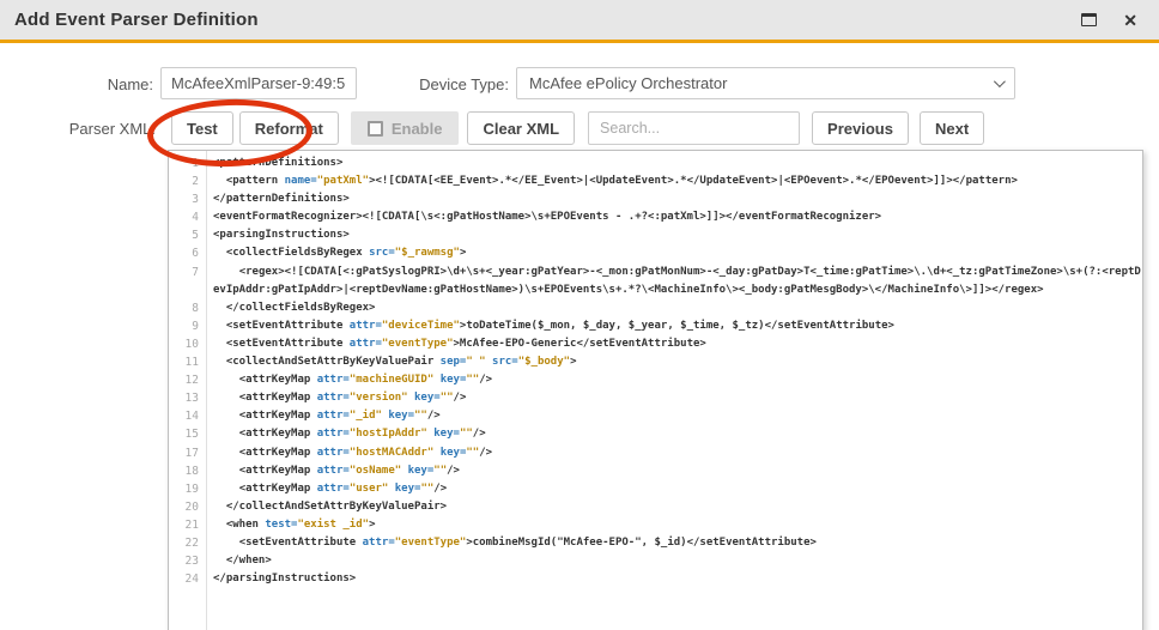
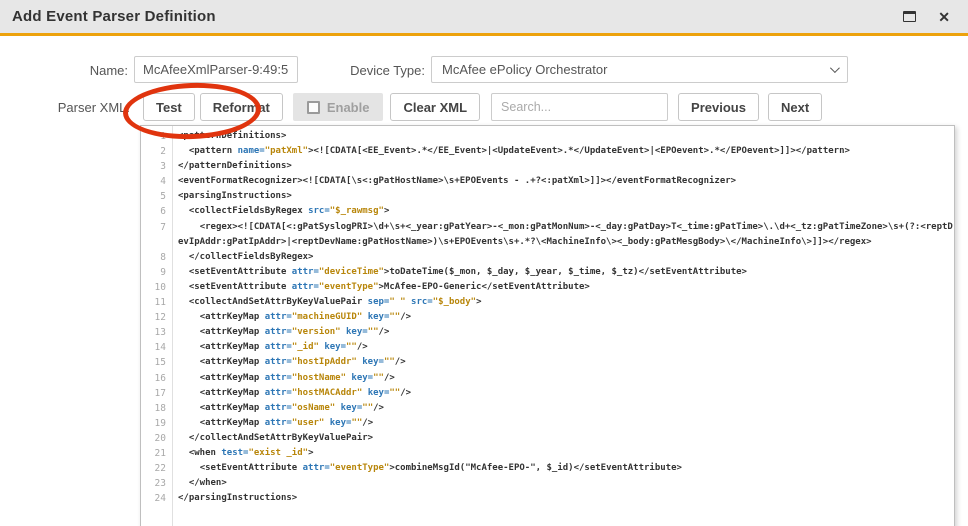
  Add Event Parser Definition
  ✕
  Name:
  McAfeeXmlParser-9:49:5
  Device Type:
  McAfee ePolicy Orchestrator
  Parser XML:
  Test
  Reformat
  Enable
  Clear XML
  Search...
  Previous
  Next
  1
  <patternDefinitions>
  2
  <pattern name="patXml"><![CDATA[<EE_Event>.*</EE_Event>|<UpdateEvent>.*</UpdateEvent>|<EPOevent>.*</EPOevent>]]></pattern>
  3
  </patternDefinitions>
  4
  <eventFormatRecognizer><![CDATA[\s<:gPatHostName>\s+EPOEvents - .+?<:patXml>]]></eventFormatRecognizer>
  5
  <parsingInstructions>
  6
  <collectFieldsByRegex src="$_rawmsg">
  7
  <regex><![CDATA[<:gPatSyslogPRI>\d+\s+<_year:gPatYear>-<_mon:gPatMonNum>-<_day:gPatDay>T<_time:gPatTime>\.\d+<_tz:gPatTimeZone>\s+(?:<reptDevIpAddr:gPatIpAddr>|<reptDevName:gPatHostName>)\s+EPOEvents\s+.*?\<MachineInfo\><_body:gPatMesgBody>\</MachineInfo\>]]></regex>
  8
  </collectFieldsByRegex>
  9
  <setEventAttribute attr="deviceTime">toDateTime($_mon, $_day, $_year, $_time, $_tz)</setEventAttribute>
  10
  <setEventAttribute attr="eventType">McAfee-EPO-Generic</setEventAttribute>
  11
  <collectAndSetAttrByKeyValuePair sep=" " src="$_body">
  12
  <attrKeyMap attr="machineGUID" key=""/>
  13
  <attrKeyMap attr="version" key=""/>
  14
  <attrKeyMap attr="_id" key=""/>
  15
  <attrKeyMap attr="hostIpAddr" key=""/>
+ 16
+ <attrKeyMap attr="hostName" key=""/>
  17
  <attrKeyMap attr="hostMACAddr" key=""/>
  18
  <attrKeyMap attr="osName" key=""/>
  19
  <attrKeyMap attr="user" key=""/>
  20
  </collectAndSetAttrByKeyValuePair>
  21
  <when test="exist _id">
  22
  <setEventAttribute attr="eventType">combineMsgId("McAfee-EPO-", $_id)</setEventAttribute>
  23
  </when>
  24
  </parsingInstructions>
